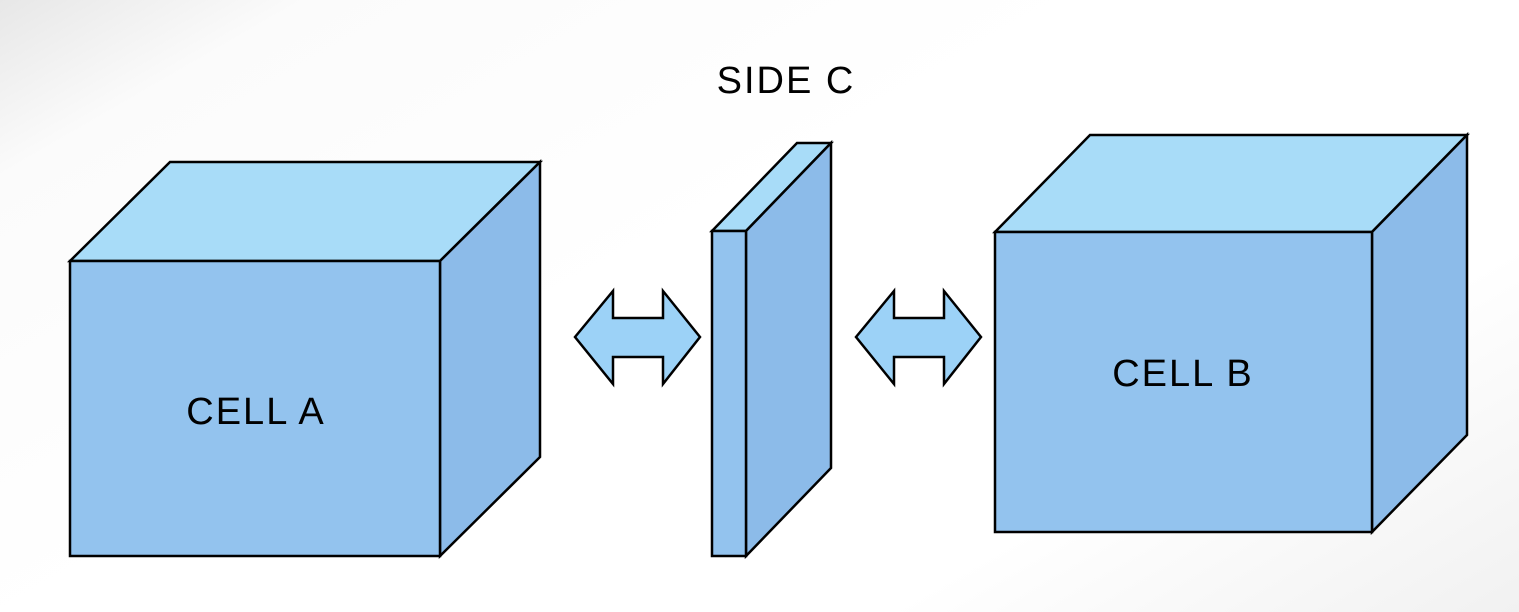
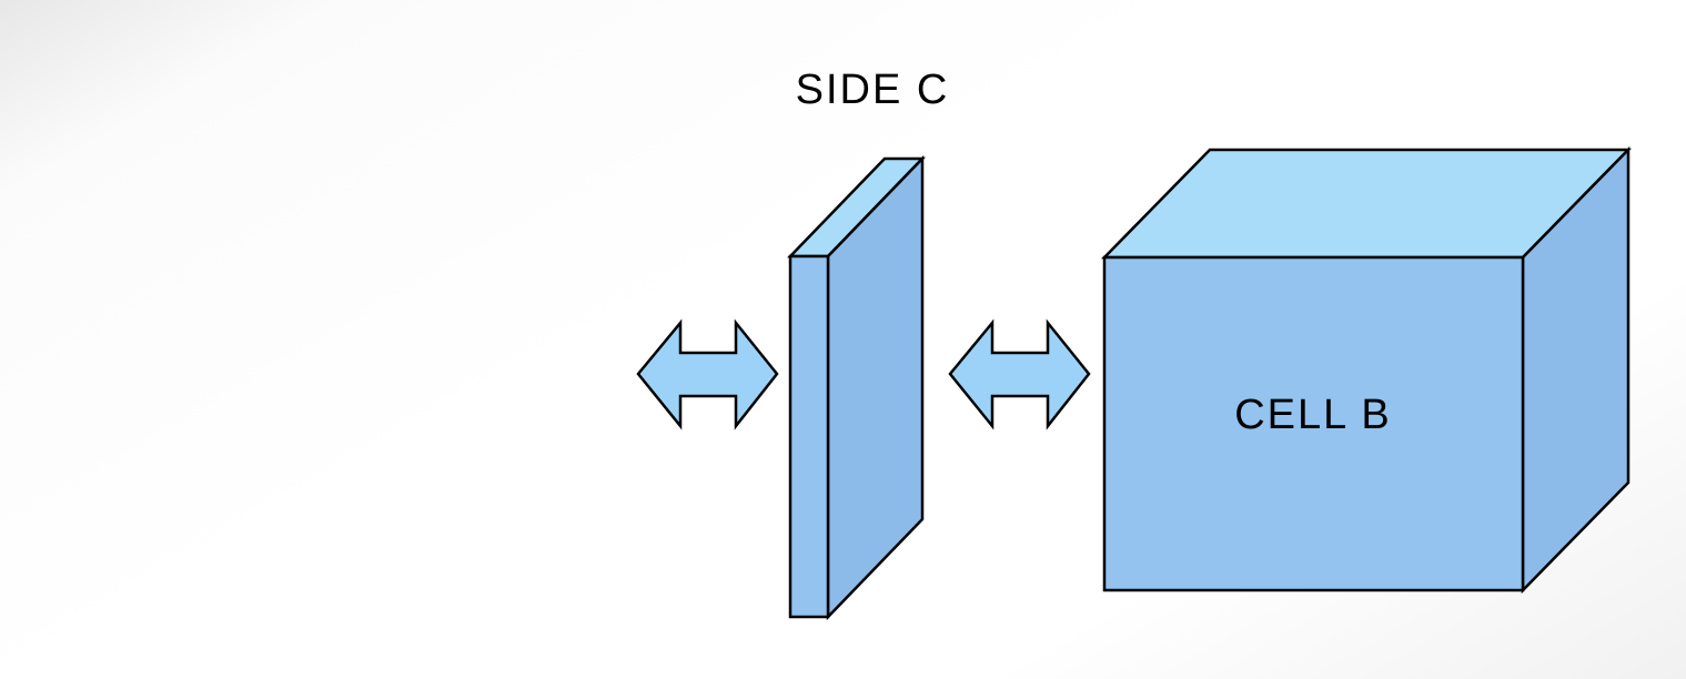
- CELL A
  SIDE C
  CELL B
